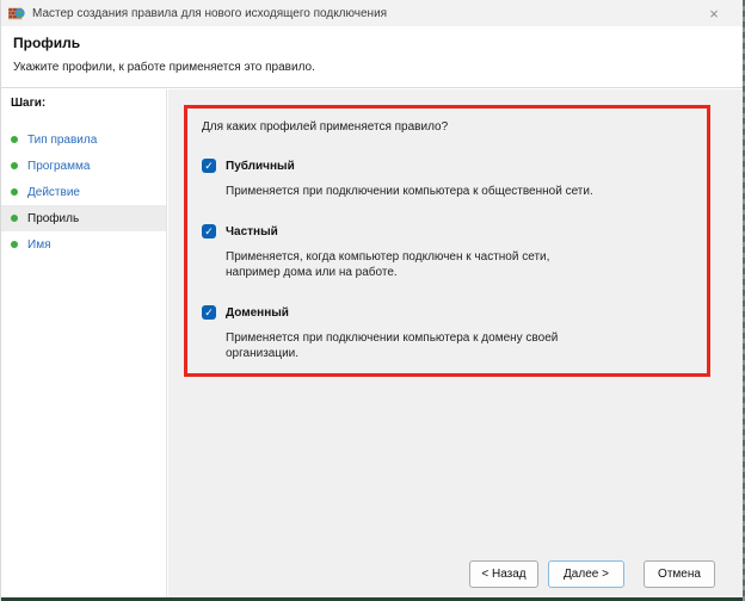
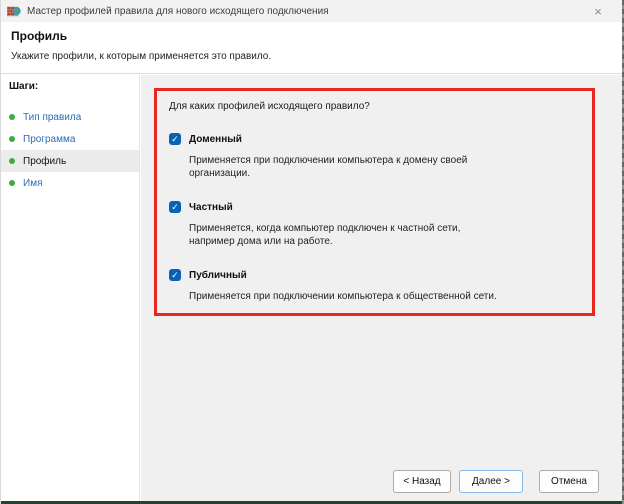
- Мастер создания правила для нового исходящего подключения
+ Мастер профилей правила для нового исходящего подключения
  ×
  Профиль
- Укажите профили, к работе применяется это правило.
+ Укажите профили, к которым применяется это правило.
  Шаги:
  Тип правила
  Программа
- Действие
  Профиль
  Имя
- Для каких профилей применяется правило?
+ Для каких профилей исходящего правило?
  ✓
- Публичный
+ Доменный
- Применяется при подключении компьютера к общественной сети.
+ Применяется при подключении компьютера к домену своей организации.
  ✓
  Частный
  Применяется, когда компьютер подключен к частной сети, например дома или на работе.
  ✓
- Доменный
+ Публичный
- Применяется при подключении компьютера к домену своей организации.
+ Применяется при подключении компьютера к общественной сети.
  < Назад
  Далее >
  Отмена
